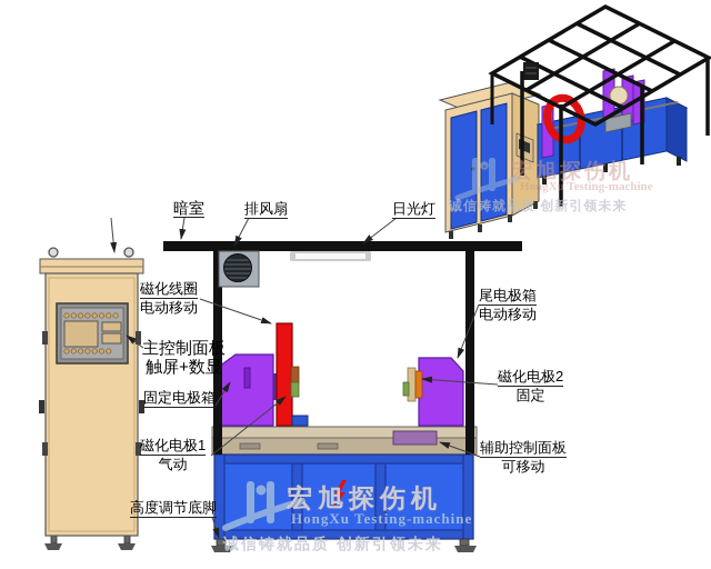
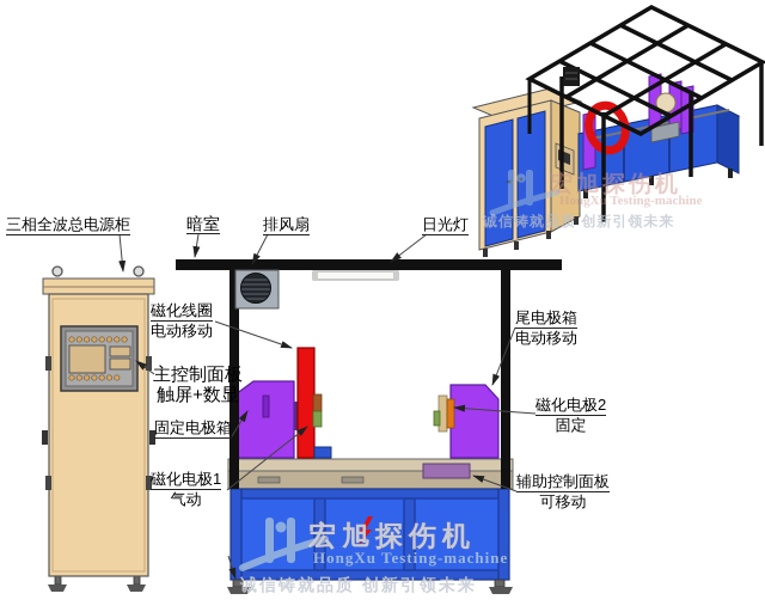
  宏旭探伤机
  HongXu Testing-machine
  诚信铸就品质 创新引领未来
  宏旭探伤机
  HongXu Testing-machine
  诚信铸就品质 创新引领未来
+ 三相全波总电源柜
  暗室
  排风扇
  日光灯
  磁化线圈
  电动移动
  主控制面板
  触屏+数显
  固定电极箱
  磁化电极1
  气动
- 高度调节底脚
  尾电极箱
  电动移动
  磁化电极2
  固定
  辅助控制面板
  可移动
